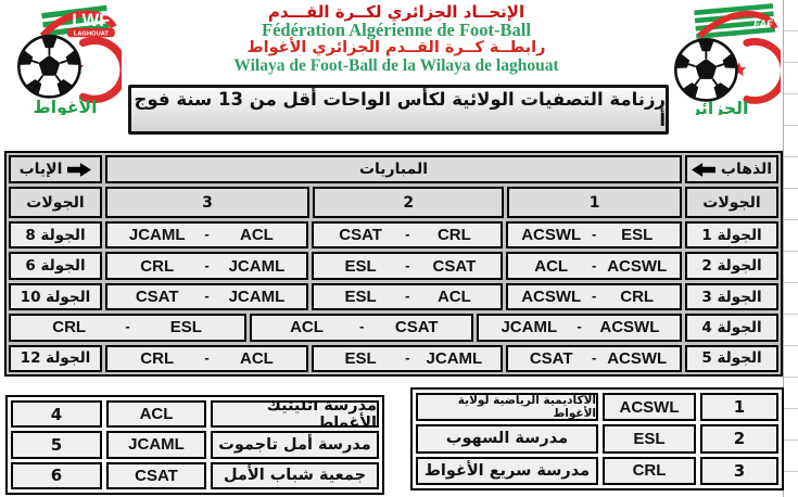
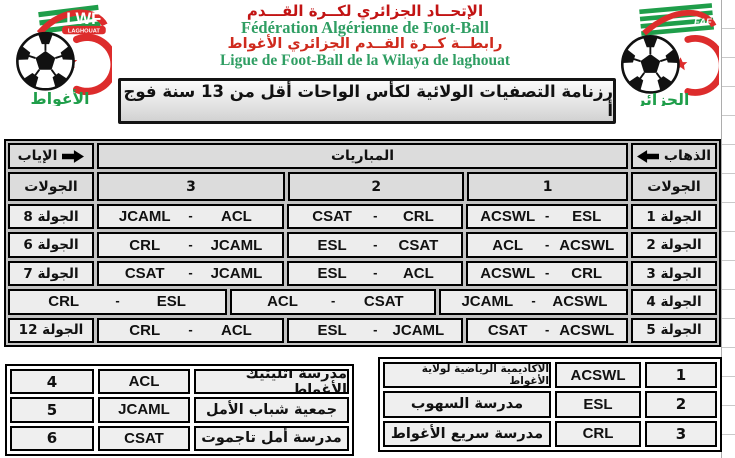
  LWF
  الأغواط
  FAF
  الجزائر
  الإتحــاد الجزائري لكــرة القـــدم
  Fédération Algérienne de Foot-Ball
  رابطــة كــرة القــدم الجزائري الأغواط
- Wilaya de Foot-Ball de la Wilaya de laghouat
+ Ligue de Foot-Ball de la Wilaya de laghouat
  رزنامة التصفيات الولائية لكأس الواحات أقل من 13 سنة فوج أ
  الإياب
  المباريات
  الذهاب
  الجولات
  3
  2
  1
  الجولات
  الجولة 8
  JCAML
  -
  ACL
  CSAT
  -
  CRL
  ACSWL
  -
  ESL
  الجولة 1
  الجولة 6
  CRL
  -
  JCAML
  ESL
  -
  CSAT
  ACL
  -
  ACSWL
  الجولة 2
- الجولة 10
+ الجولة 7
  CSAT
  -
  JCAML
  ESL
  -
  ACL
  ACSWL
  -
  CRL
  الجولة 3
  CRL
  -
  ESL
  ACL
  -
  CSAT
  JCAML
  -
  ACSWL
  الجولة 4
  الجولة 12
  CRL
  -
  ACL
  ESL
  -
  JCAML
  CSAT
  -
  ACSWL
  الجولة 5
  4
  ACL
  مدرسة أتليتيك الأغواط
  5
  JCAML
- مدرسة أمل تاجموت
+ جمعية شباب الأمل
  6
  CSAT
- جمعية شباب الأمل
+ مدرسة أمل تاجموت
  الأكاديمية الرياضية لولاية الأغواط
  ACSWL
  1
  مدرسة السهوب
  ESL
  2
  مدرسة سريع الأغواط
  CRL
  3
